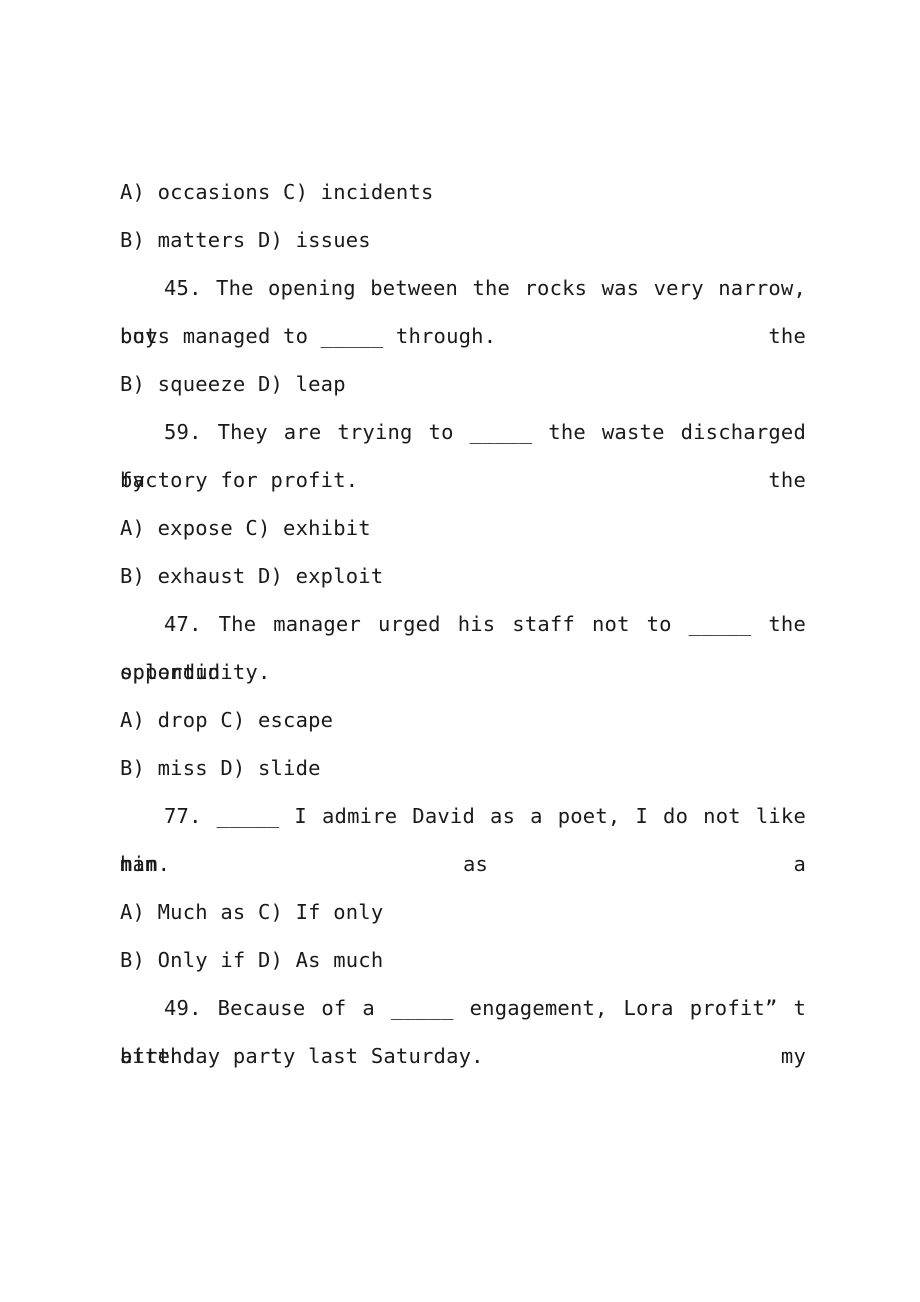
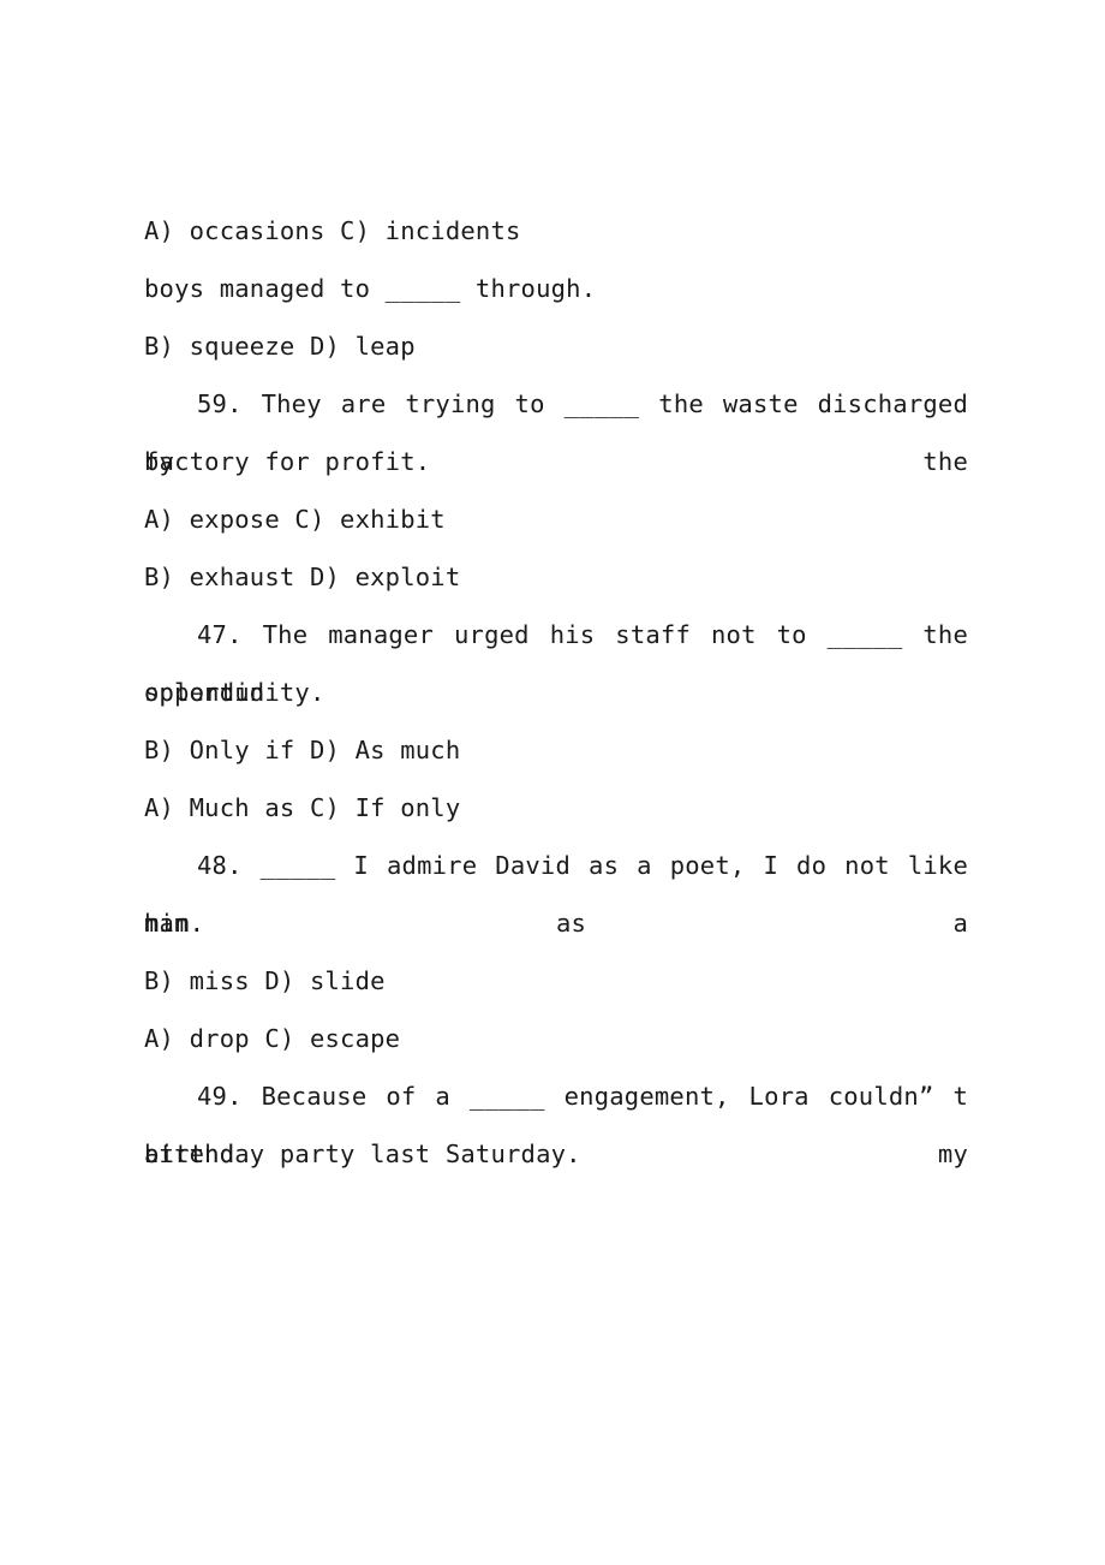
  A) occasions C) incidents
- B) matters D) issues
- 45. The opening between the rocks was very narrow, but the
  boys managed to _____ through.
  B) squeeze D) leap
  59. They are trying to _____ the waste discharged by the
  factory for profit.
  A) expose C) exhibit
  B) exhaust D) exploit
  47. The manager urged his staff not to _____ the splendid
  opportunity.
- A) drop C) escape
+ B) Only if D) As much
- B) miss D) slide
+ A) Much as C) If only
- 77. _____ I admire David as a poet, I do not like him as a
+ 48. _____ I admire David as a poet, I do not like him as a
  man.
- A) Much as C) If only
+ B) miss D) slide
- B) Only if D) As much
+ A) drop C) escape
- 49. Because of a _____ engagement, Lora profit” t attend my
+ 49. Because of a _____ engagement, Lora couldn” t attend my
  birthday party last Saturday.
